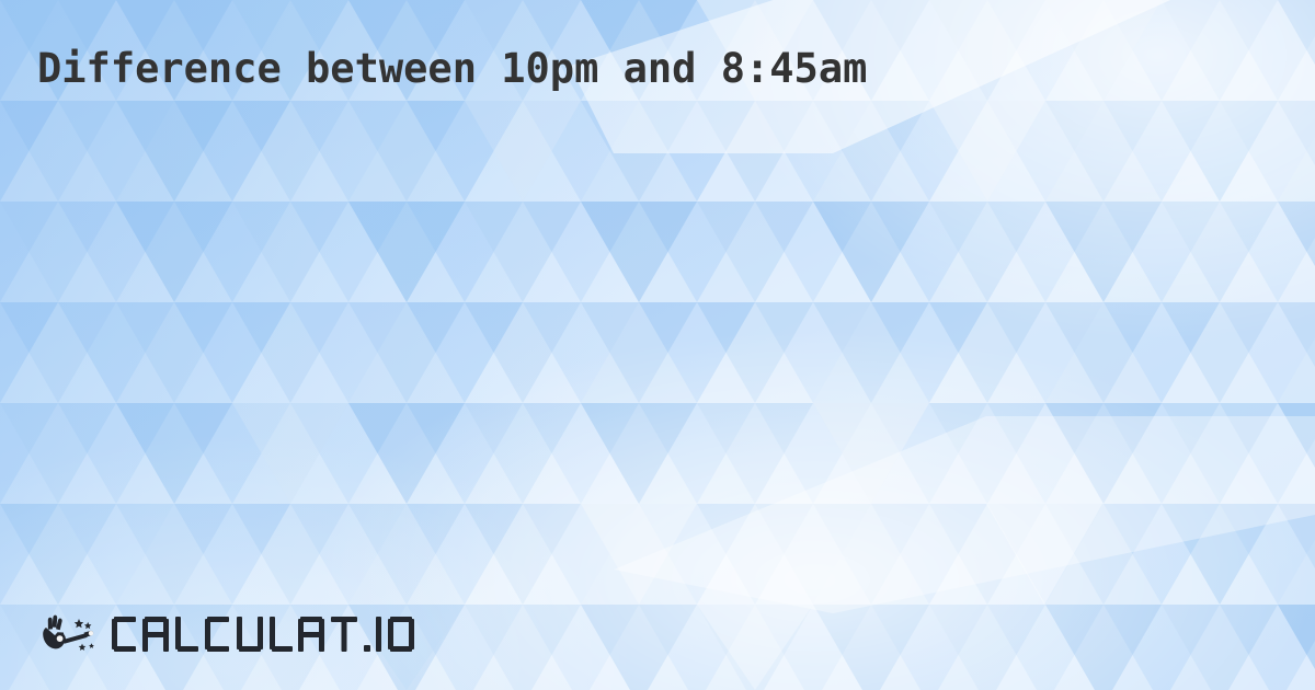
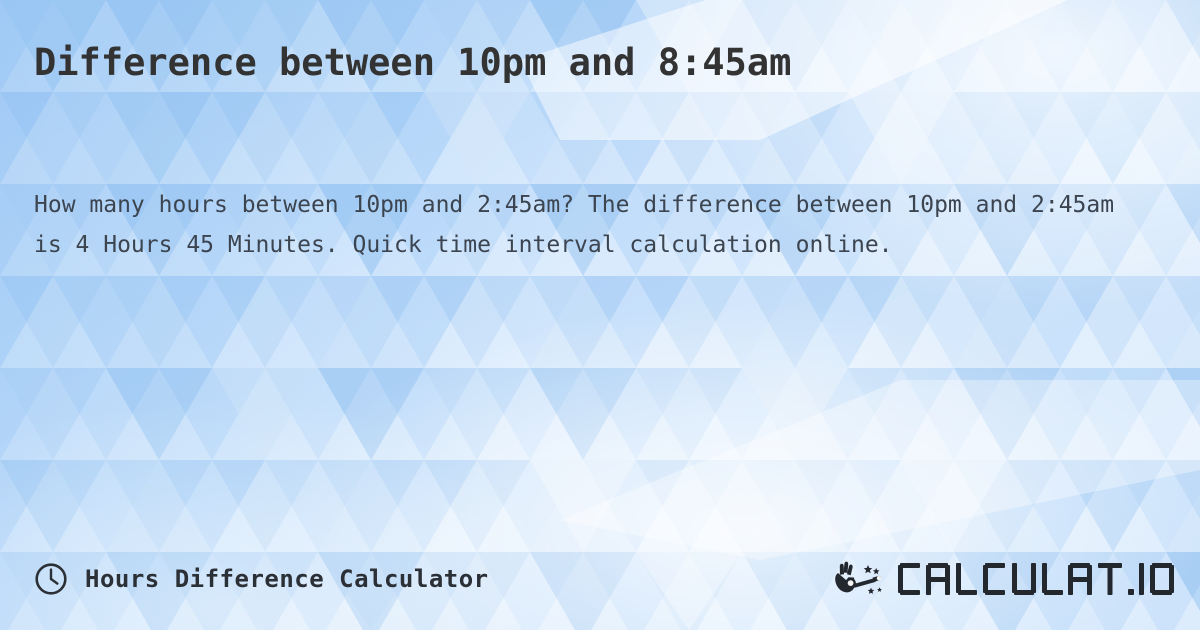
  Difference between 10pm and 8:45am
+ How many hours between 10pm and 2:45am? The difference between 10pm and 2:45am is 4 Hours 45 Minutes. Quick time interval calculation online.
+ Hours Difference Calculator
